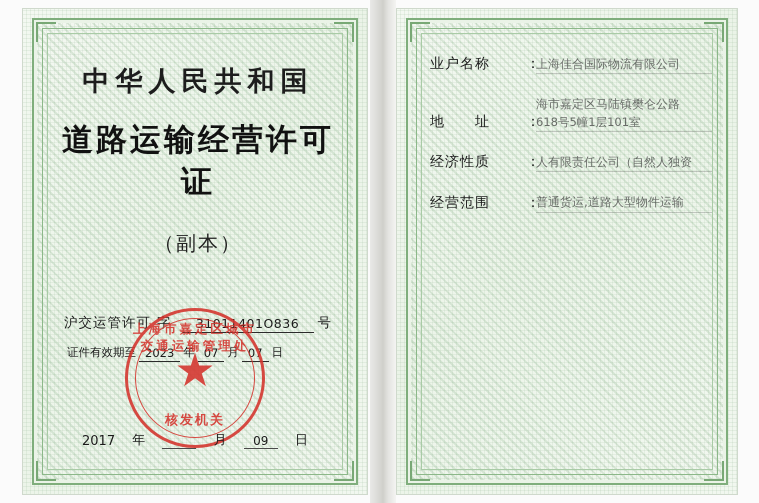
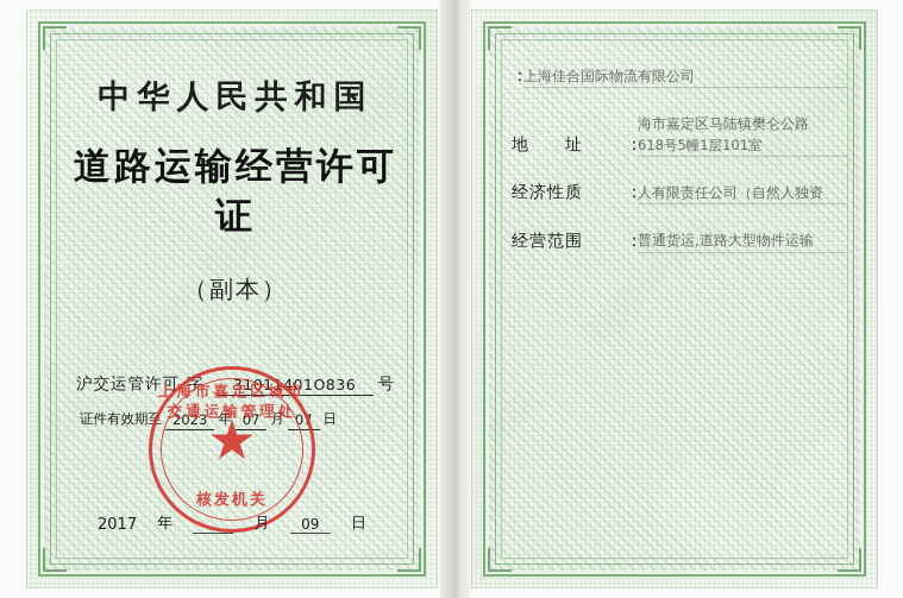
  中华人民共和国
  道路运输经营许可证
  （副本）
  沪交运管许可
  字
  31011401O836
  号
  证件有效期至
  2023
  年
  07
  月
  07
  日
  上海市嘉定区城市交通运输管理处
  ★
  核发机关
  2017
  年
  月
  09
  日
- 业户名称
  ：
  上海佳合国际物流有限公司
  地 址
  ：
  海市嘉定区马陆镇樊仑公路
  618号5幢1层101室
  经济性质
  ：
  人有限责任公司（自然人独资
  经营范围
  ：
  普通货运,道路大型物件运输
